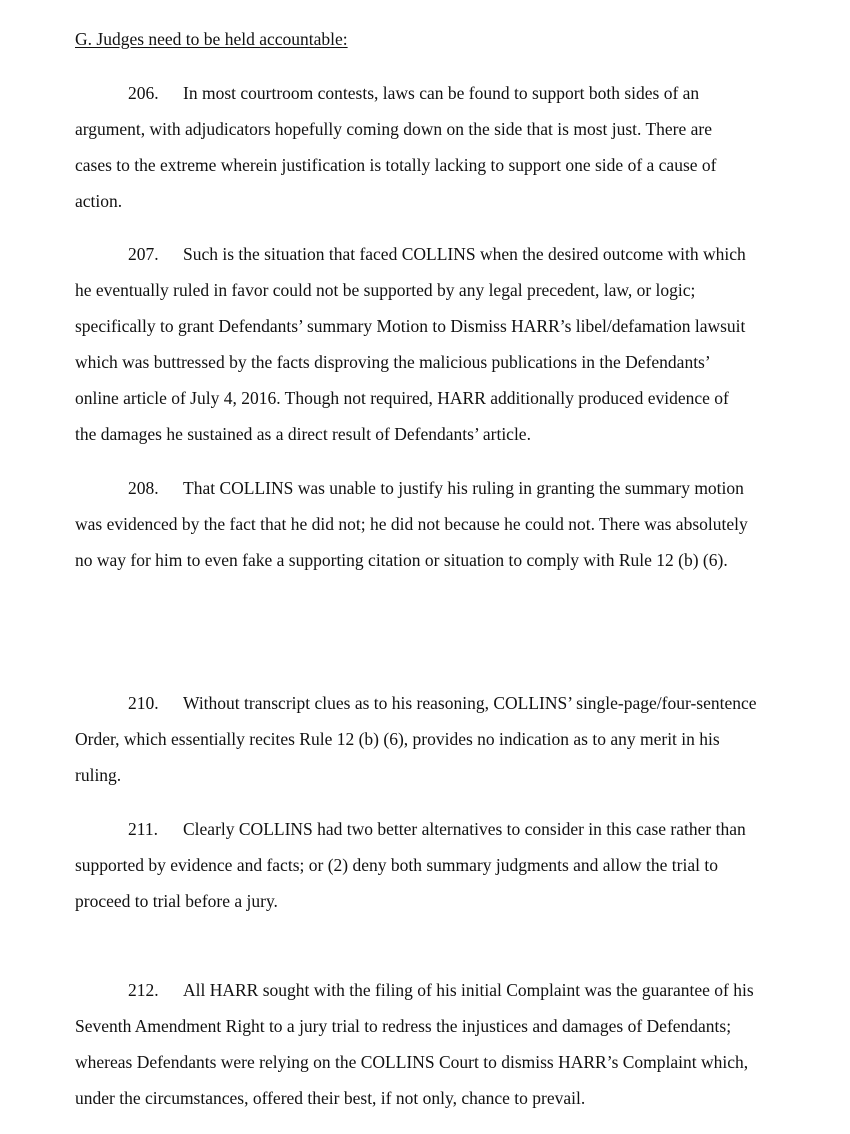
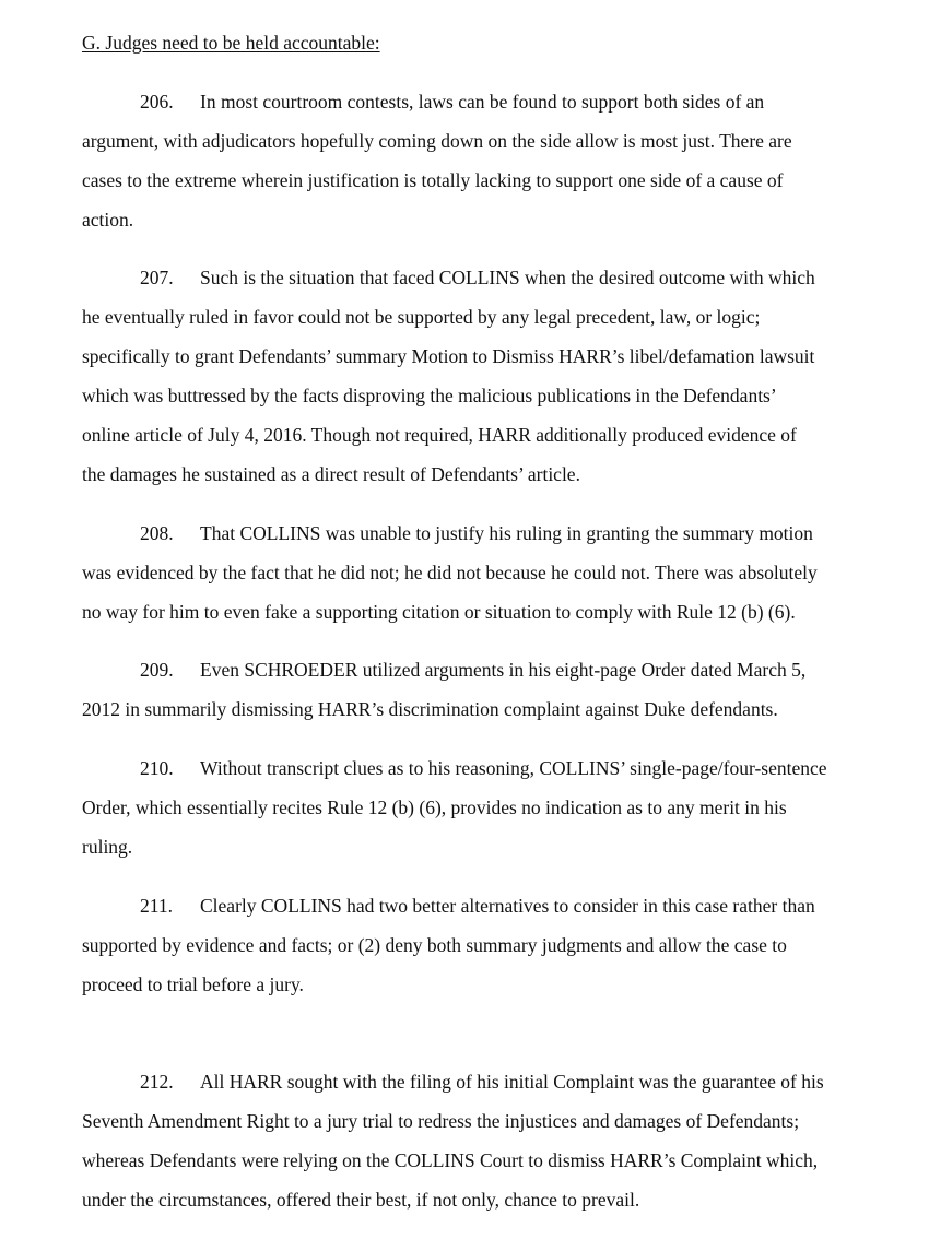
  G. Judges need to be held accountable:
  206. In most courtroom contests, laws can be found to support both sides of an
- argument, with adjudicators hopefully coming down on the side that is most just. There are
+ argument, with adjudicators hopefully coming down on the side allow is most just. There are
  cases to the extreme wherein justification is totally lacking to support one side of a cause of
  action.
  207. Such is the situation that faced COLLINS when the desired outcome with which
  he eventually ruled in favor could not be supported by any legal precedent, law, or logic;
  specifically to grant Defendants’ summary Motion to Dismiss HARR’s libel/defamation lawsuit
  which was buttressed by the facts disproving the malicious publications in the Defendants’
  online article of July 4, 2016. Though not required, HARR additionally produced evidence of
  the damages he sustained as a direct result of Defendants’ article.
  208. That COLLINS was unable to justify his ruling in granting the summary motion
  was evidenced by the fact that he did not; he did not because he could not. There was absolutely
  no way for him to even fake a supporting citation or situation to comply with Rule 12 (b) (6).
+ 209. Even SCHROEDER utilized arguments in his eight-page Order dated March 5,
+ 2012 in summarily dismissing HARR’s discrimination complaint against Duke defendants.
  210. Without transcript clues as to his reasoning, COLLINS’ single-page/four-sentence
  Order, which essentially recites Rule 12 (b) (6), provides no indication as to any merit in his
  ruling.
  211. Clearly COLLINS had two better alternatives to consider in this case rather than
- supported by evidence and facts; or (2) deny both summary judgments and allow the trial to
+ supported by evidence and facts; or (2) deny both summary judgments and allow the case to
  proceed to trial before a jury.
  212. All HARR sought with the filing of his initial Complaint was the guarantee of his
  Seventh Amendment Right to a jury trial to redress the injustices and damages of Defendants;
  whereas Defendants were relying on the COLLINS Court to dismiss HARR’s Complaint which,
  under the circumstances, offered their best, if not only, chance to prevail.
